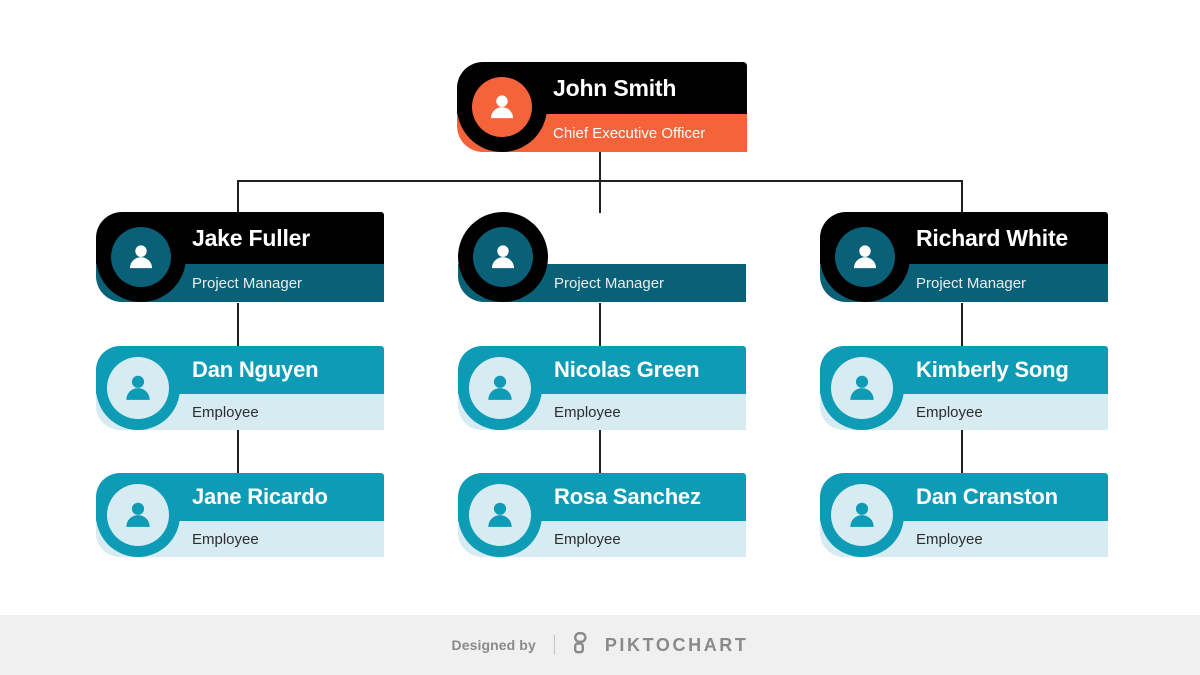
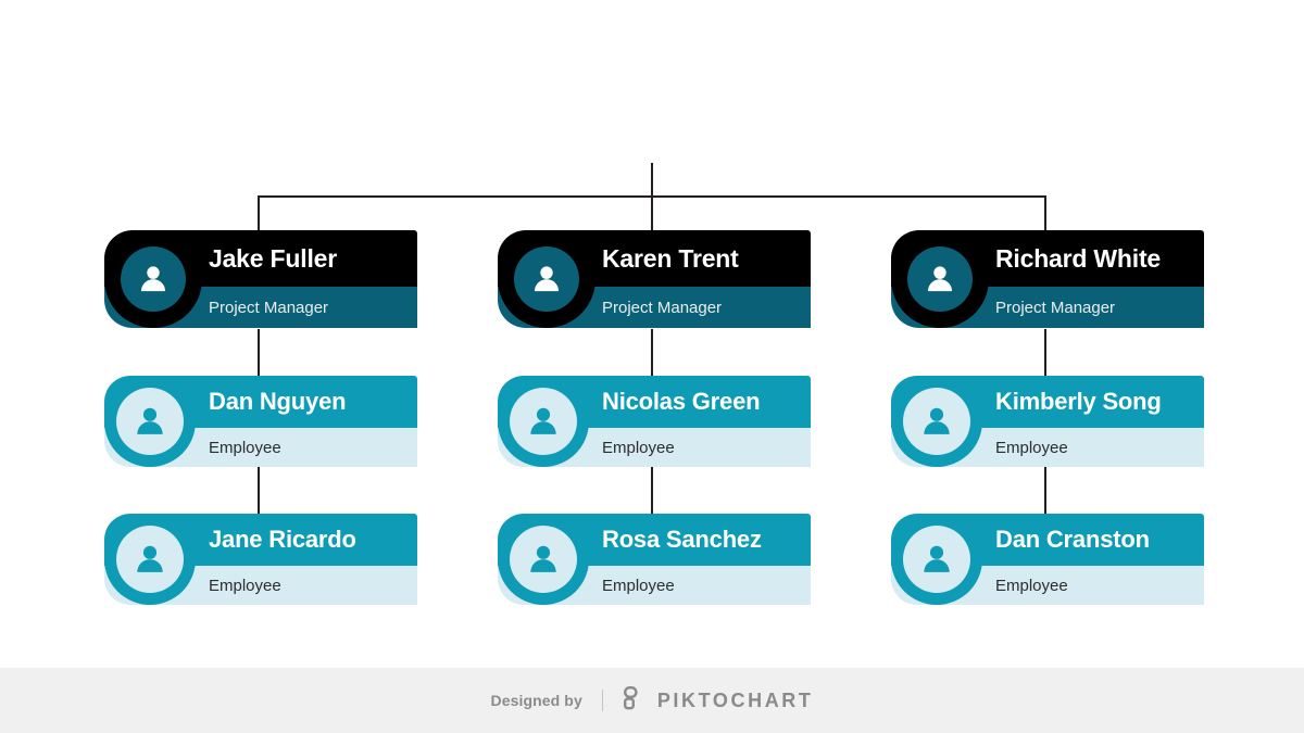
- John Smith
- Chief Executive Officer
  Jake Fuller
  Project Manager
+ Karen Trent
  Project Manager
  Richard White
  Project Manager
  Dan Nguyen
  Employee
  Nicolas Green
  Employee
  Kimberly Song
  Employee
  Jane Ricardo
  Employee
  Rosa Sanchez
  Employee
  Dan Cranston
  Employee
  Designed by
  PIKTOCHART
